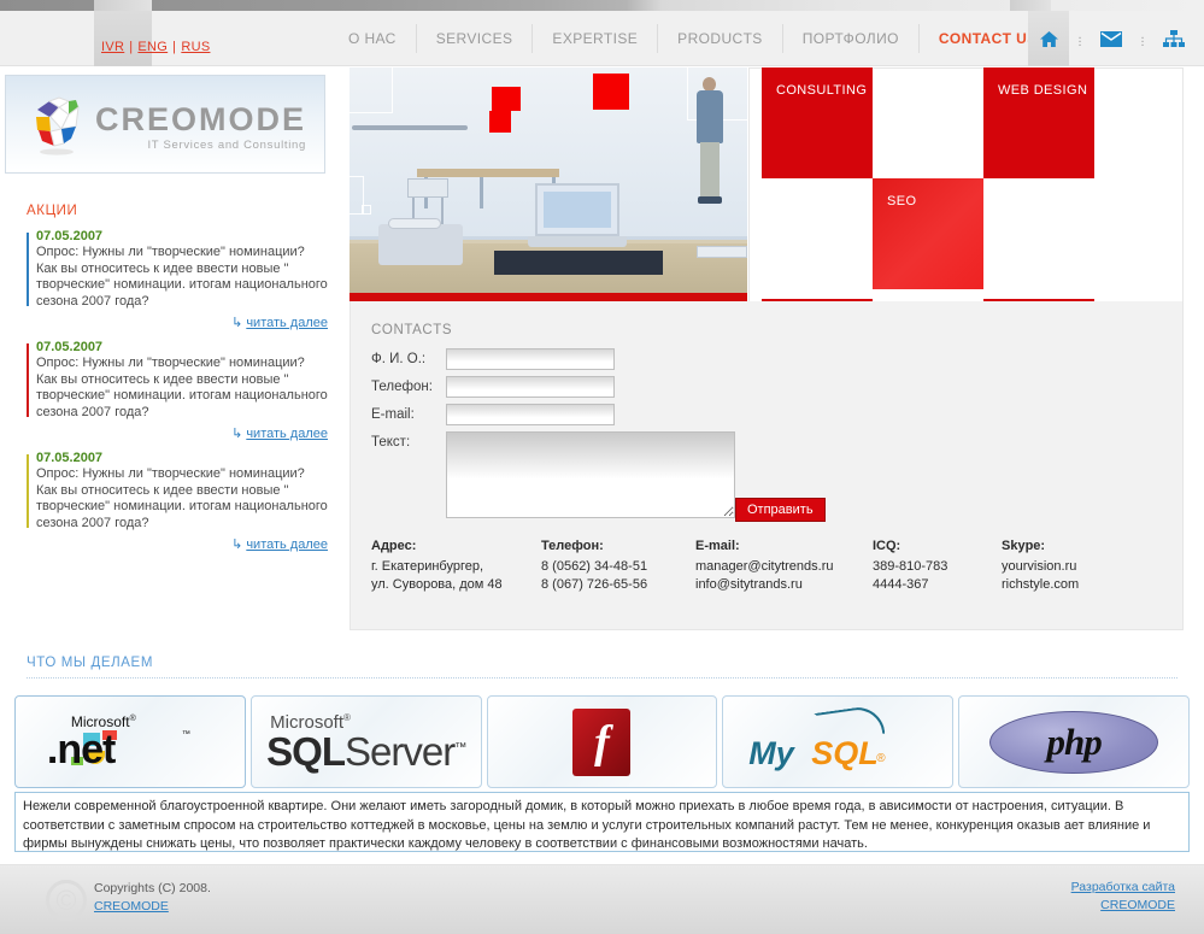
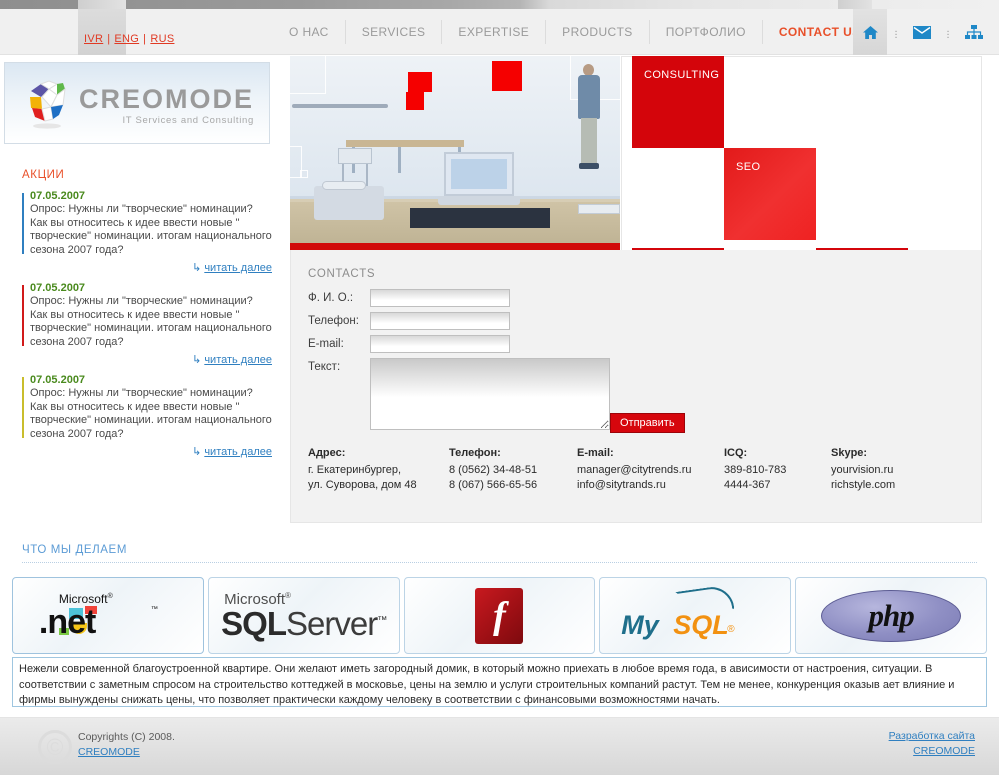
  IVR | ENG | RUS
  О НАС
  SERVICES
  EXPERTISE
  PRODUCTS
  ПОРТФОЛИО
  CONTACT U
  .
  .
  .
  .
  CREOMODE
  IT Services and Consulting
  АКЦИИ
  07.05.2007
  Опрос: Нужны ли "творческие" номинации? Как вы относитесь к идее ввести новые " творческие" номинации. итогам национального сезона 2007 года?
  ↳ читать далее
  07.05.2007
  Опрос: Нужны ли "творческие" номинации? Как вы относитесь к идее ввести новые " творческие" номинации. итогам национального сезона 2007 года?
  ↳ читать далее
  07.05.2007
  Опрос: Нужны ли "творческие" номинации? Как вы относитесь к идее ввести новые " творческие" номинации. итогам национального сезона 2007 года?
  ↳ читать далее
  CONSULTING
- WEB DESIGN
  SEO
  CONTACTS
  Ф. И. О.:
  Телефон:
  E-mail:
  Текст:
  Отправить
  Адрес:
  г. Екатеринбургер,
  ул. Суворова, дом 48
  Телефон:
  8 (0562) 34-48-51
- 8 (067) 726-65-56
+ 8 (067) 566-65-56
  E-mail:
  manager@citytrends.ru
  info@sitytrands.ru
  ICQ:
  389-810-783
  4444-367
  Skype:
  yourvision.ru
  richstyle.com
  ЧТО МЫ ДЕЛАЕМ
  Microsoft
  .net
  Microsoft®
  SQLServer™
  f
  My
  SQL
  ®
  php
  Нежели современной благоустроенной квартире. Они желают иметь загородный домик, в который можно приехать в любое время года, в ависимости от настроения, ситуации. В соответствии с заметным спросом на строительство коттеджей в московье, цены на землю и услуги строительных компаний растут. Тем не менее, конкуренция оказыв ает влияние и фирмы вынуждены снижать цены, что позволяет практически каждому человеку в соответствии с финансовыми возможностями начать.
  Copyrights (C) 2008.
  CREOMODE
  Разработка сайта
  CREOMODE
